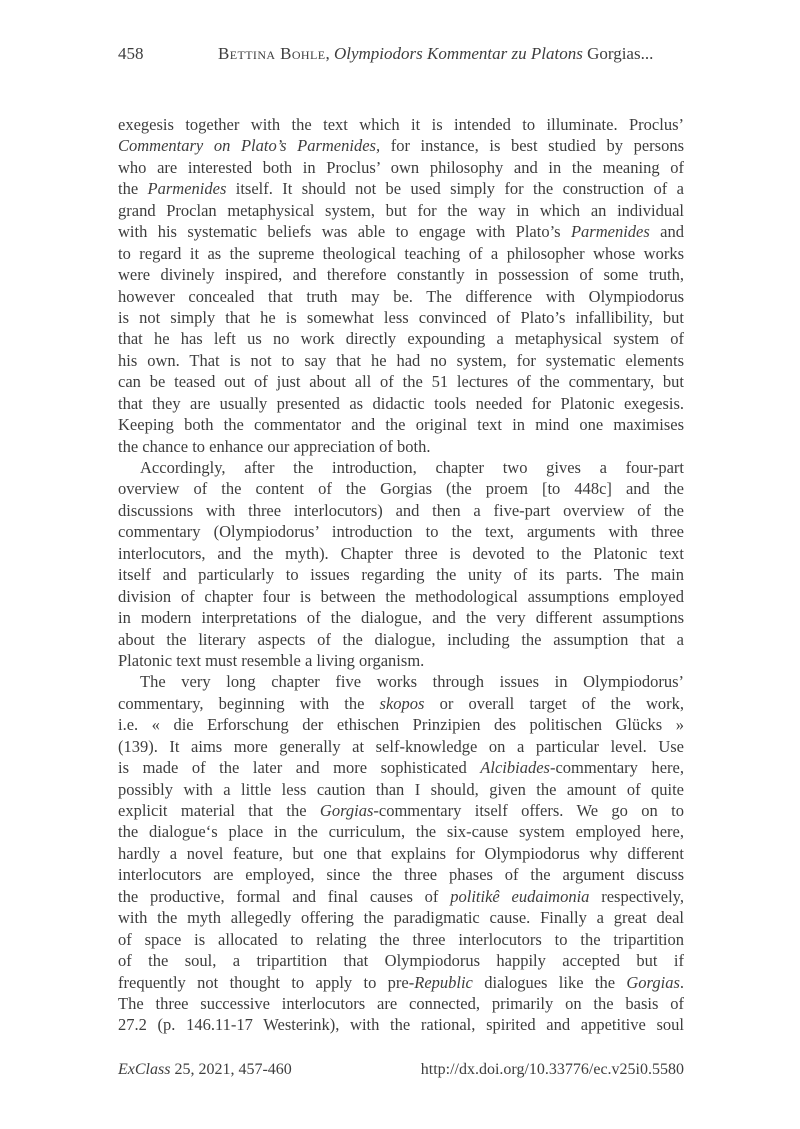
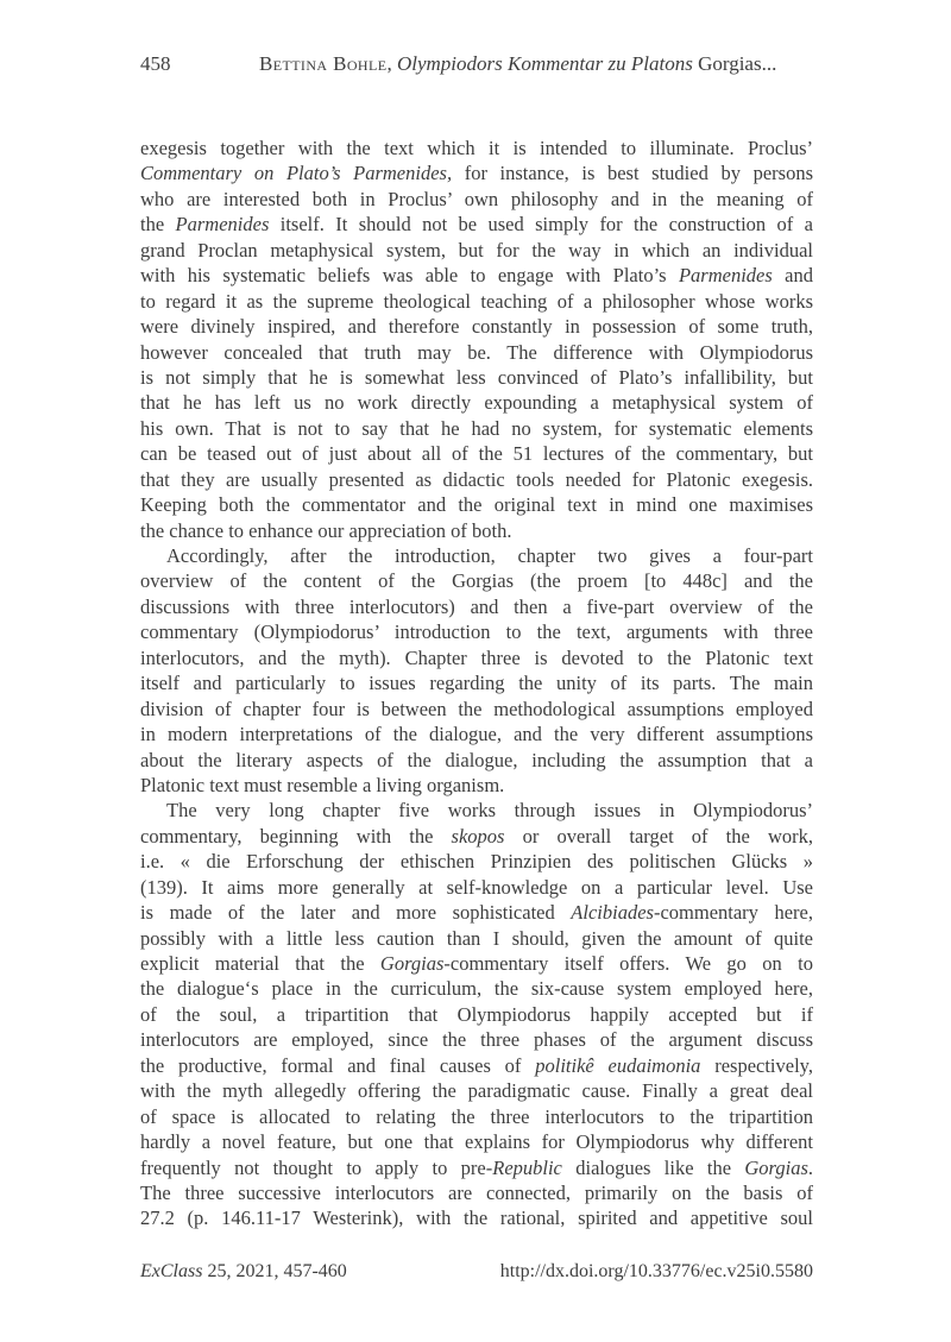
  458
  Bettina Bohle, Olympiodors Kommentar zu Platons Gorgias...
  exegesis together with the text which it is intended to illuminate. Proclus’
  Commentary on Plato’s Parmenides, for instance, is best studied by persons
  who are interested both in Proclus’ own philosophy and in the meaning of
  the Parmenides itself. It should not be used simply for the construction of a
  grand Proclan metaphysical system, but for the way in which an individual
  with his systematic beliefs was able to engage with Plato’s Parmenides and
  to regard it as the supreme theological teaching of a philosopher whose works
  were divinely inspired, and therefore constantly in possession of some truth,
  however concealed that truth may be. The difference with Olympiodorus
  is not simply that he is somewhat less convinced of Plato’s infallibility, but
  that he has left us no work directly expounding a metaphysical system of
  his own. That is not to say that he had no system, for systematic elements
  can be teased out of just about all of the 51 lectures of the commentary, but
  that they are usually presented as didactic tools needed for Platonic exegesis.
  Keeping both the commentator and the original text in mind one maximises
  the chance to enhance our appreciation of both.
  Accordingly, after the introduction, chapter two gives a four-part
  overview of the content of the Gorgias (the proem [to 448c] and the
  discussions with three interlocutors) and then a five-part overview of the
  commentary (Olympiodorus’ introduction to the text, arguments with three
  interlocutors, and the myth). Chapter three is devoted to the Platonic text
  itself and particularly to issues regarding the unity of its parts. The main
  division of chapter four is between the methodological assumptions employed
  in modern interpretations of the dialogue, and the very different assumptions
  about the literary aspects of the dialogue, including the assumption that a
  Platonic text must resemble a living organism.
  The very long chapter five works through issues in Olympiodorus’
  commentary, beginning with the skopos or overall target of the work,
  i.e. « die Erforschung der ethischen Prinzipien des politischen Glücks »
  (139). It aims more generally at self-knowledge on a particular level. Use
  is made of the later and more sophisticated Alcibiades-commentary here,
  possibly with a little less caution than I should, given the amount of quite
  explicit material that the Gorgias-commentary itself offers. We go on to
  the dialogue‘s place in the curriculum, the six-cause system employed here,
- hardly a novel feature, but one that explains for Olympiodorus why different
+ of the soul, a tripartition that Olympiodorus happily accepted but if
  interlocutors are employed, since the three phases of the argument discuss
  the productive, formal and final causes of politikê eudaimonia respectively,
  with the myth allegedly offering the paradigmatic cause. Finally a great deal
  of space is allocated to relating the three interlocutors to the tripartition
- of the soul, a tripartition that Olympiodorus happily accepted but if
+ hardly a novel feature, but one that explains for Olympiodorus why different
  frequently not thought to apply to pre-Republic dialogues like the Gorgias.
  The three successive interlocutors are connected, primarily on the basis of
  27.2 (p. 146.11-17 Westerink), with the rational, spirited and appetitive soul
  ExClass 25, 2021, 457-460
  http://dx.doi.org/10.33776/ec.v25i0.5580
